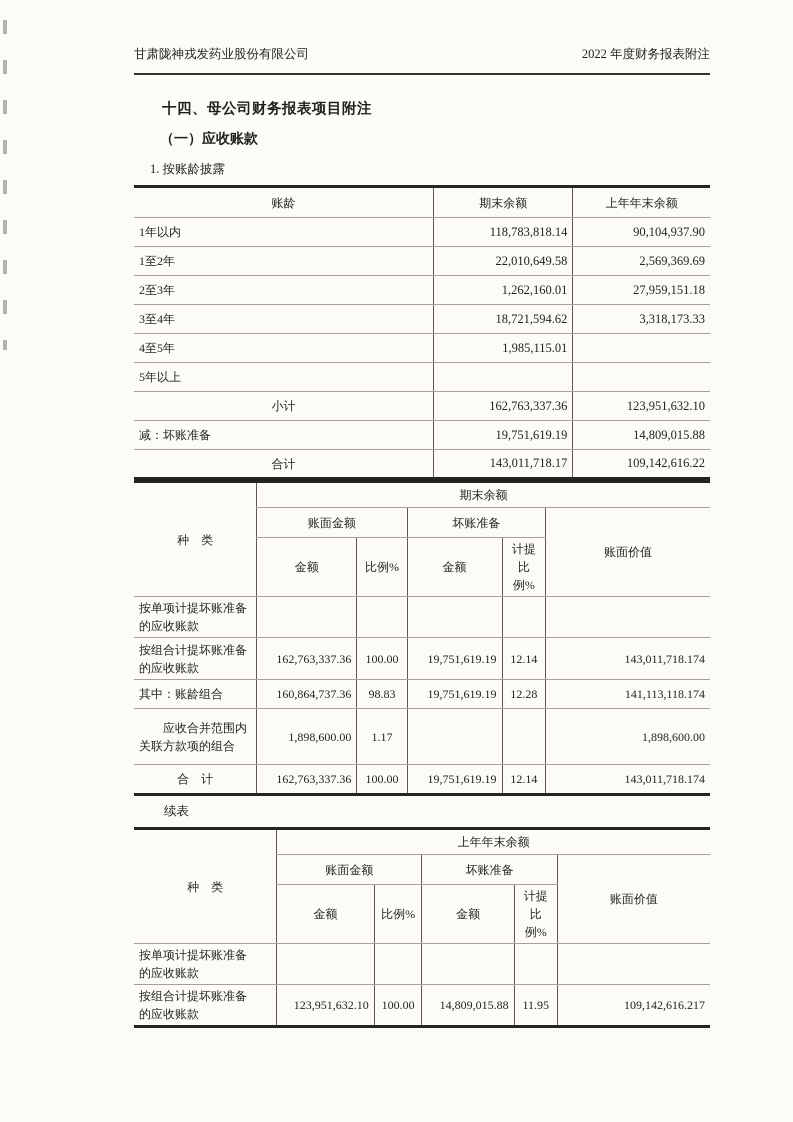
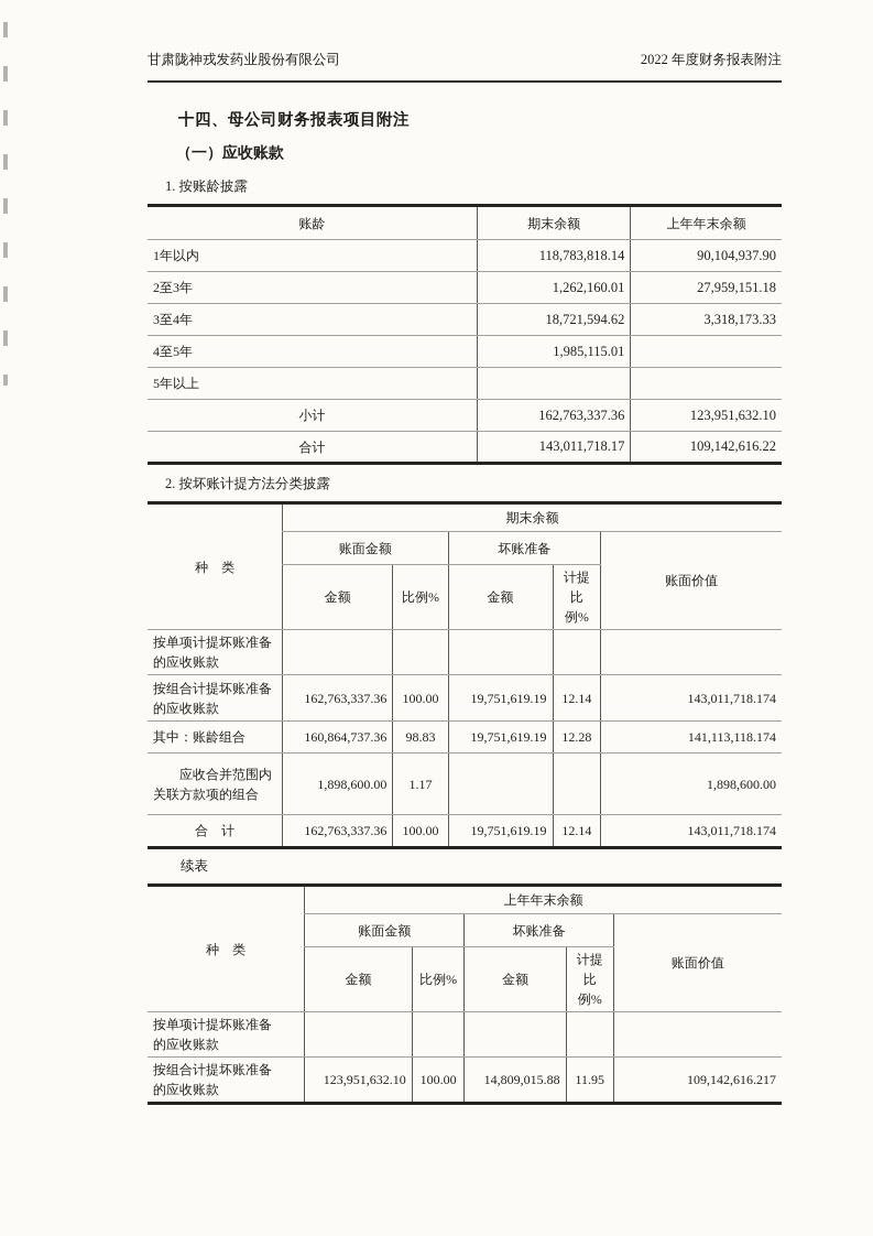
  甘肃陇神戎发药业股份有限公司
  2022 年度财务报表附注
  十四、母公司财务报表项目附注
  （一）应收账款
  1. 按账龄披露
  账龄	期末余额	上年年末余额
  1年以内	118,783,818.14	90,104,937.90
- 1至2年	22,010,649.58	2,569,369.69
  2至3年	1,262,160.01	27,959,151.18
  3至4年	18,721,594.62	3,318,173.33
  4至5年	1,985,115.01
  5年以上
  小计	162,763,337.36	123,951,632.10
- 减：坏账准备	19,751,619.19	14,809,015.88
  合计	143,011,718.17	109,142,616.22
+ 2. 按坏账计提方法分类披露
  种 类	期末余额
  账面金额	坏账准备	账面价值
  金额	比例%	金额	计提 比例%
  按单项计提坏账准备的应收账款
  按组合计提坏账准备的应收账款	162,763,337.36	100.00	19,751,619.19	12.14	143,011,718.174
  其中：账龄组合	160,864,737.36	98.83	19,751,619.19	12.28	141,113,118.174
  应收合并范围内关联方款项的组合	1,898,600.00	1.17			1,898,600.00
  合 计	162,763,337.36	100.00	19,751,619.19	12.14	143,011,718.174
  续表
  种 类	上年年末余额
  账面金额	坏账准备	账面价值
  金额	比例%	金额	计提 比例%
  按单项计提坏账准备 的应收账款
  按组合计提坏账准备 的应收账款	123,951,632.10	100.00	14,809,015.88	11.95	109,142,616.217
